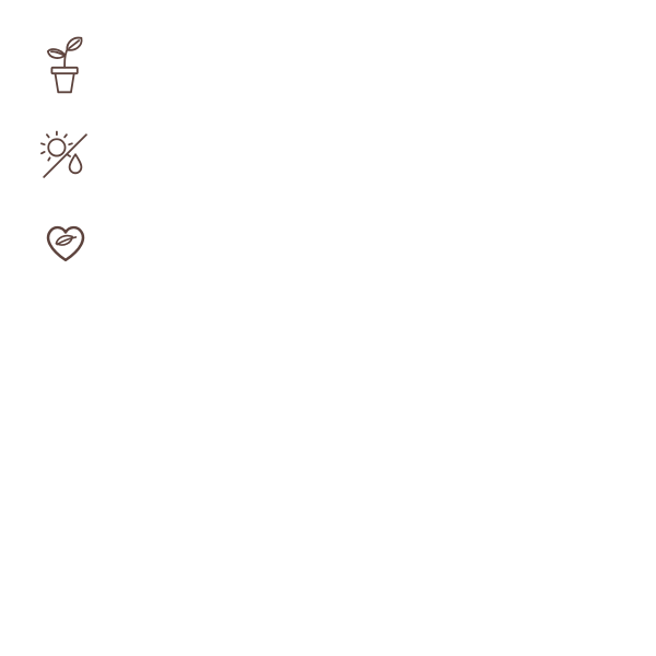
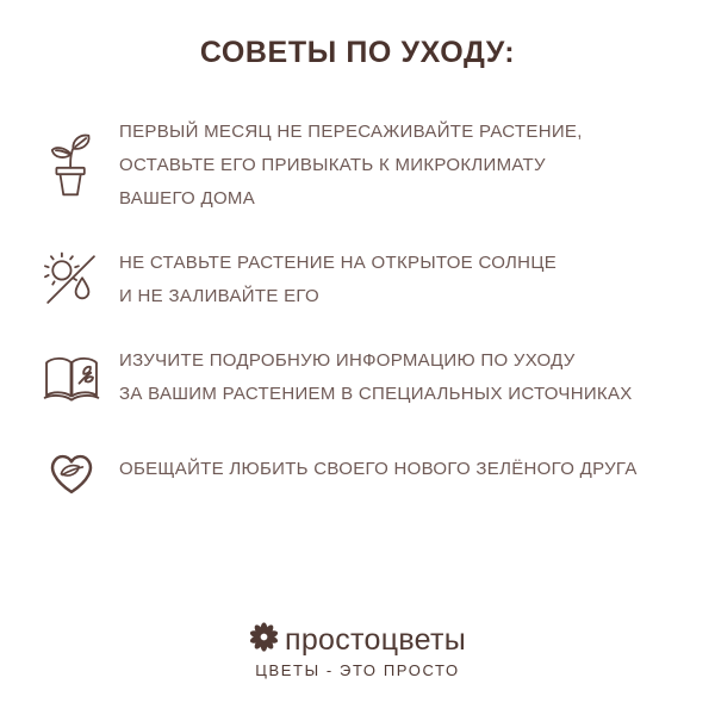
+ СОВЕТЫ ПО УХОДУ:
+ ПЕРВЫЙ МЕСЯЦ НЕ ПЕРЕСАЖИВАЙТЕ РАСТЕНИЕ,
+ ОСТАВЬТЕ ЕГО ПРИВЫКАТЬ К МИКРОКЛИМАТУ
+ ВАШЕГО ДОМА
+ НЕ СТАВЬТЕ РАСТЕНИЕ НА ОТКРЫТОЕ СОЛНЦЕ
+ И НЕ ЗАЛИВАЙТЕ ЕГО
+ ИЗУЧИТЕ ПОДРОБНУЮ ИНФОРМАЦИЮ ПО УХОДУ
+ ЗА ВАШИМ РАСТЕНИЕМ В СПЕЦИАЛЬНЫХ ИСТОЧНИКАХ
+ ОБЕЩАЙТЕ ЛЮБИТЬ СВОЕГО НОВОГО ЗЕЛЁНОГО ДРУГА
+ простоцветы
+ ЦВЕТЫ - ЭТО ПРОСТО
